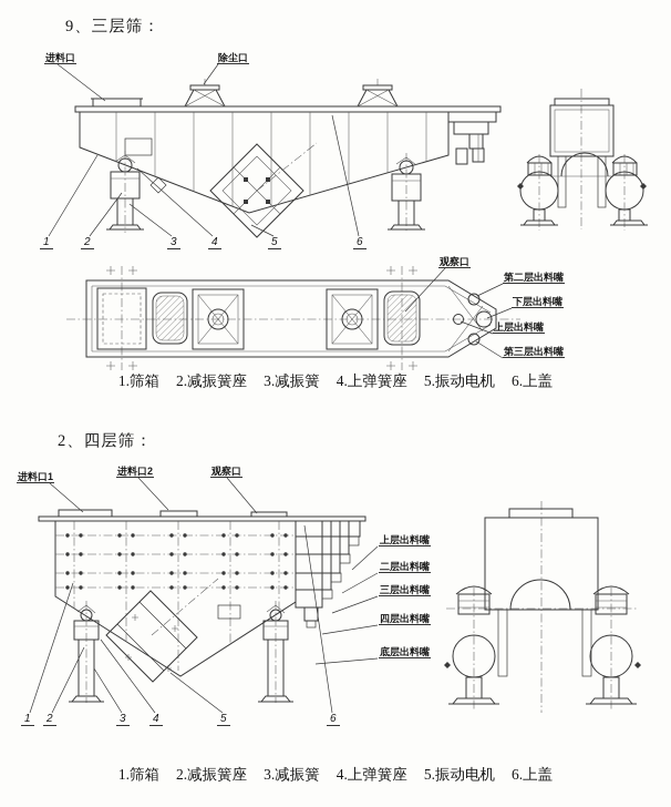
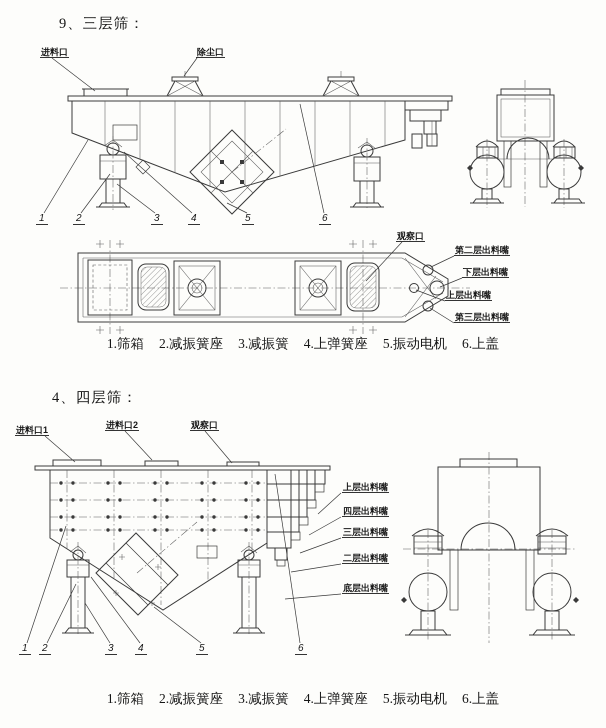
  9、三层筛：
  进料口
  除尘口
  观察口
  第二层出料嘴
  下层出料嘴
  上层出料嘴
  第三层出料嘴
  1
  2
  3
  4
  5
  6
  1.筛箱
  2.减振簧座
  3.减振簧
  4.上弹簧座
  5.振动电机
  6.上盖
- 2、四层筛：
+ 4、四层筛：
  进料口1
  进料口2
  观察口
  上层出料嘴
- 二层出料嘴
+ 四层出料嘴
  三层出料嘴
- 四层出料嘴
+ 二层出料嘴
  底层出料嘴
  1
  2
  3
  4
  5
  6
  1.筛箱
  2.减振簧座
  3.减振簧
  4.上弹簧座
  5.振动电机
  6.上盖
